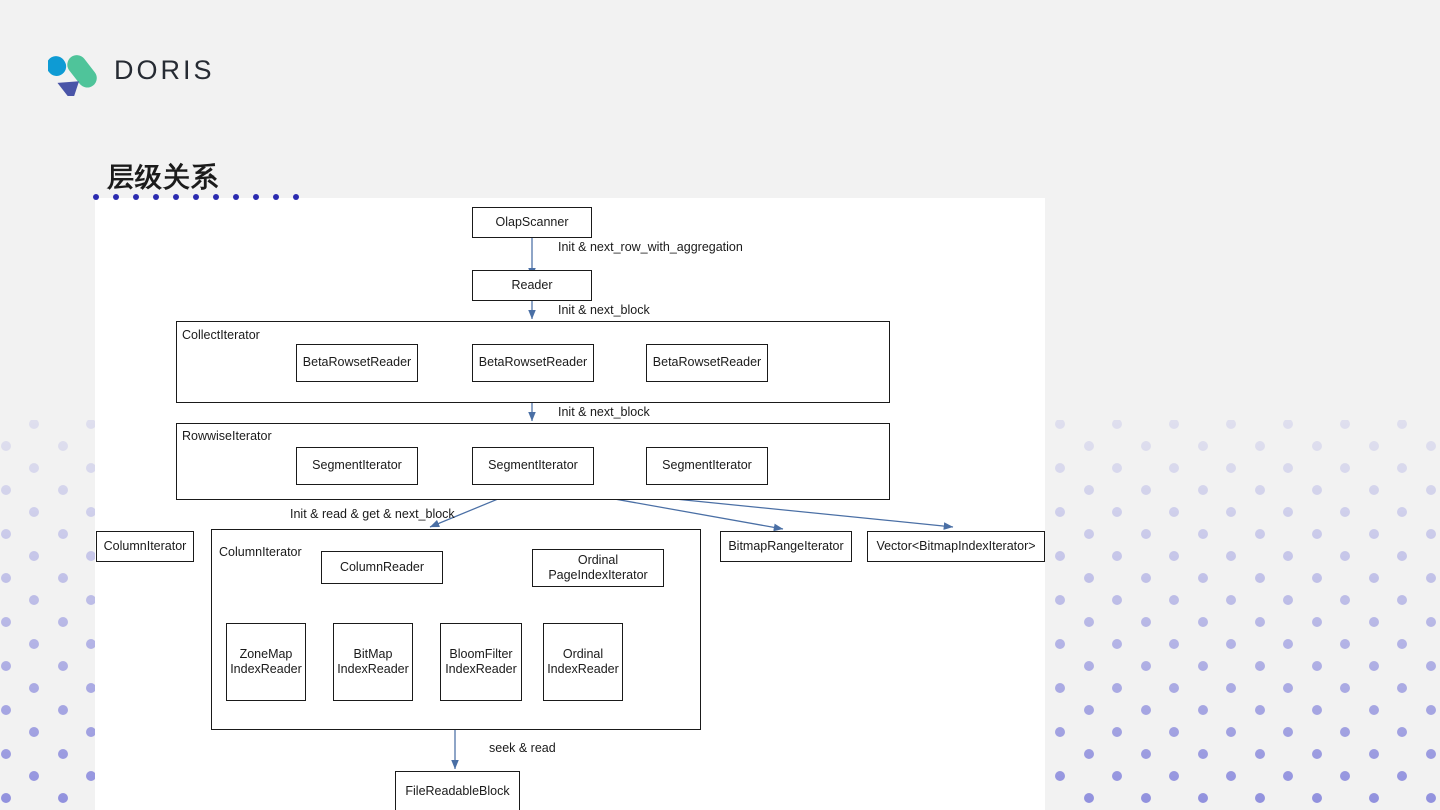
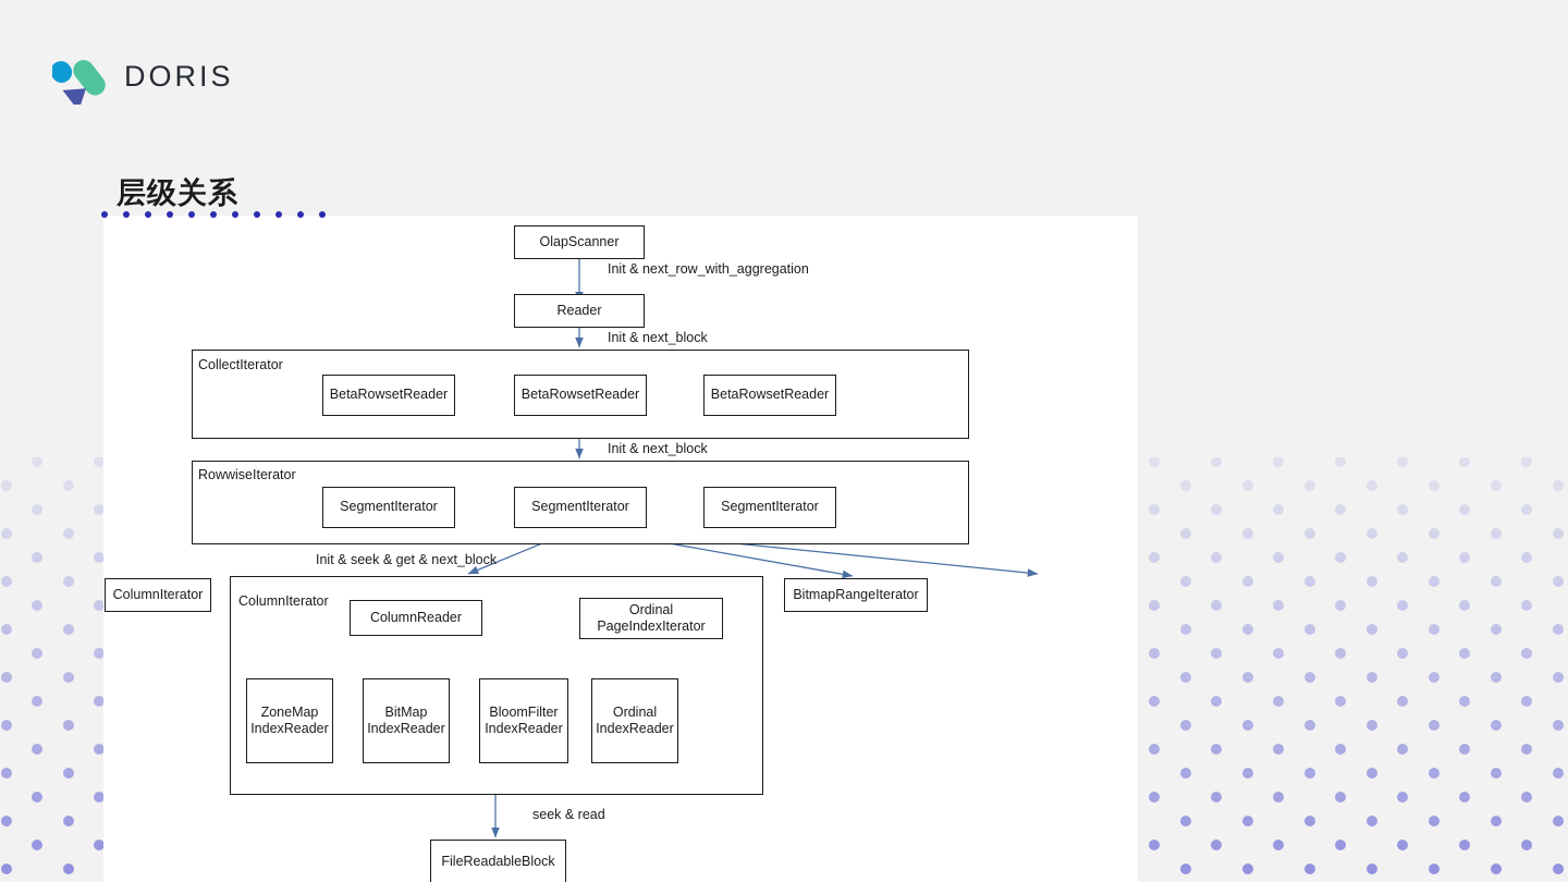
  DORIS
  层级关系
  OlapScanner
  Init & next_row_with_aggregation
  Reader
  Init & next_block
  CollectIterator
  BetaRowsetReader
  BetaRowsetReader
  BetaRowsetReader
  Init & next_block
  RowwiseIterator
  SegmentIterator
  SegmentIterator
  SegmentIterator
- Init & read & get & next_block
+ Init & seek & get & next_block
  ColumnIterator
  ColumnIterator
  ColumnReader
  Ordinal
  PageIndexIterator
  BitmapRangeIterator
- Vector<BitmapIndexIterator>
  ZoneMap
  IndexReader
  BitMap
  IndexReader
  BloomFilter
  IndexReader
  Ordinal
  IndexReader
  seek & read
  FileReadableBlock
